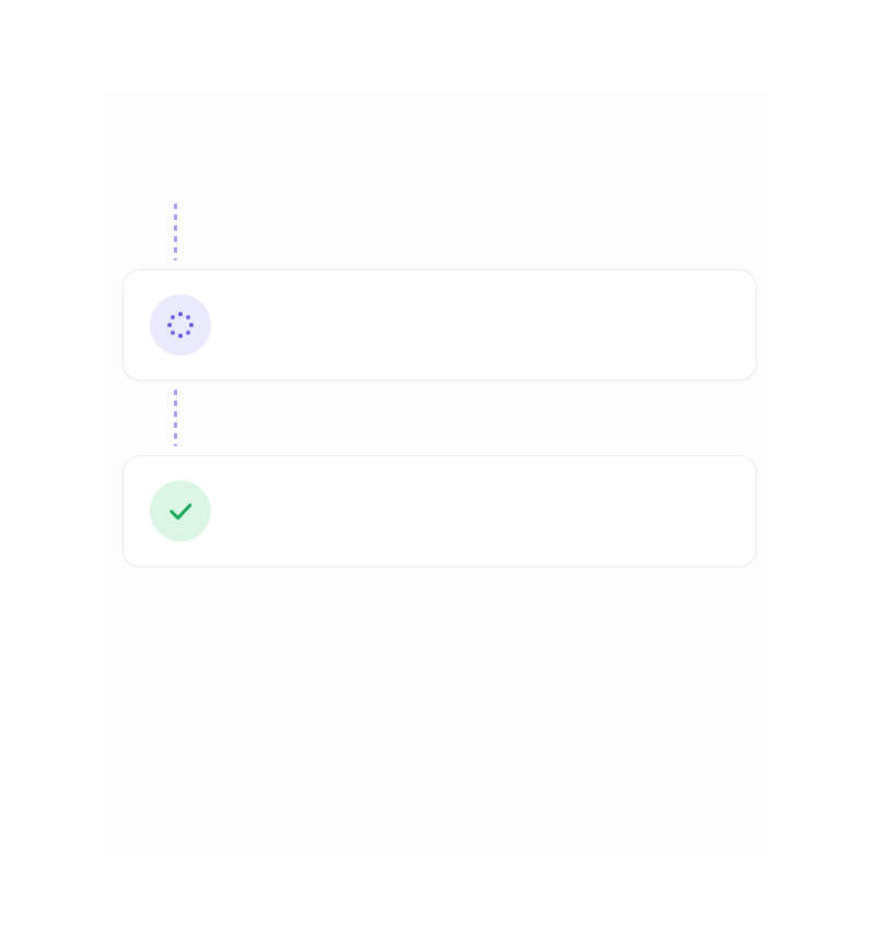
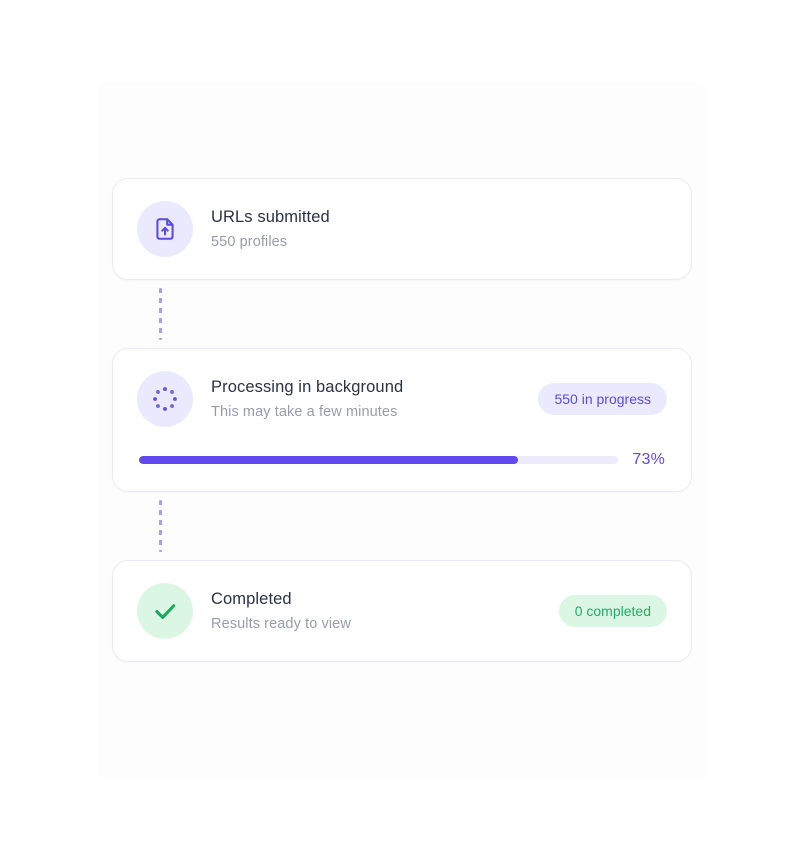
+ URLs submitted
+ 550 profiles
+ Processing in background
+ This may take a few minutes
+ 550 in progress
+ 73%
+ Completed
+ Results ready to view
+ 0 completed
